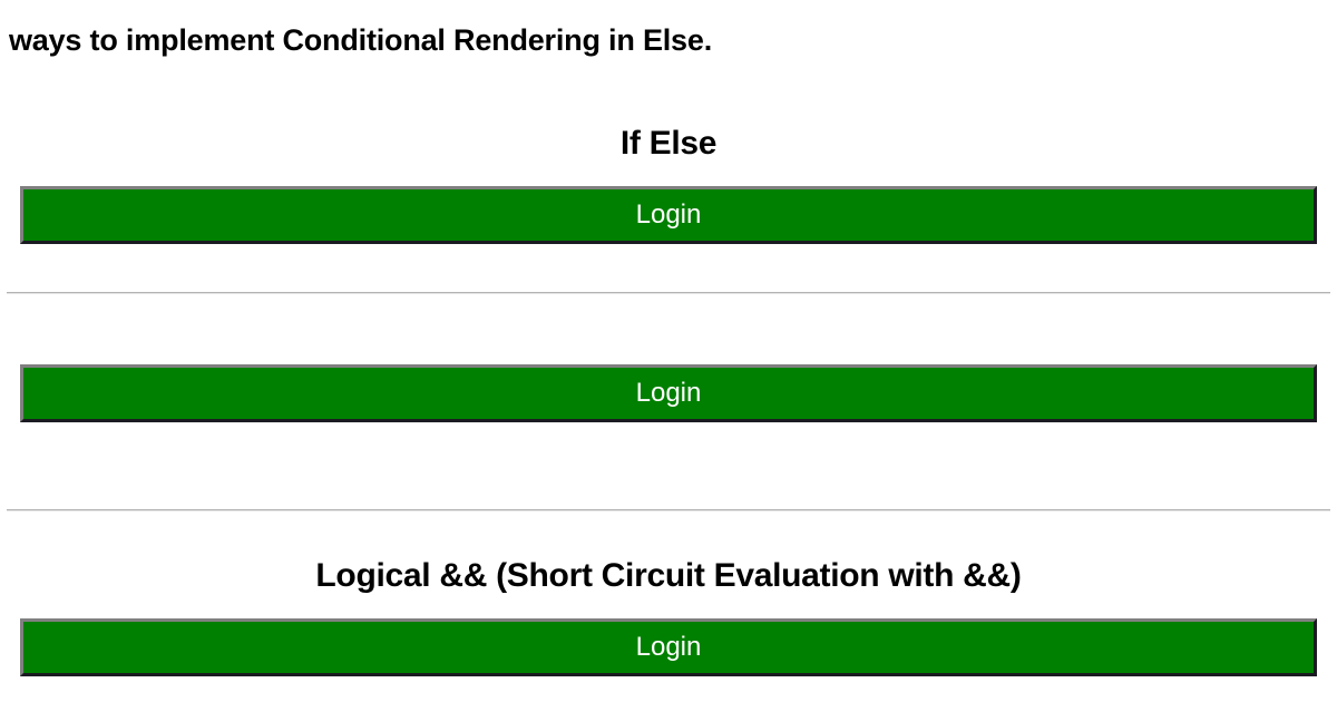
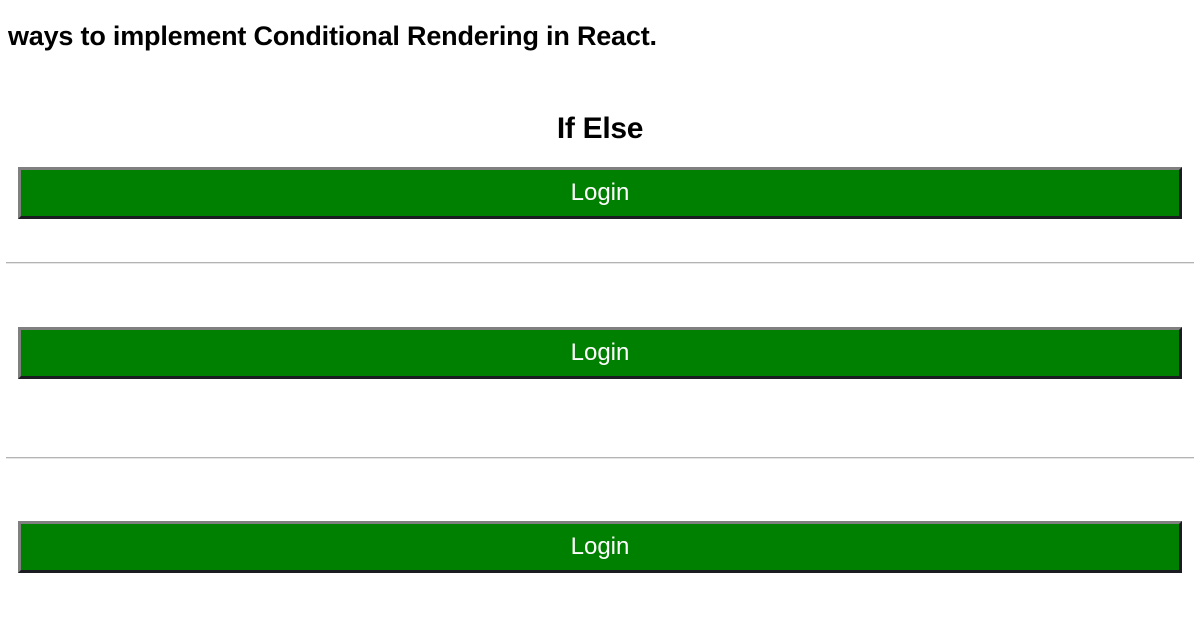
- ways to implement Conditional Rendering in Else.
+ ways to implement Conditional Rendering in React.
  If Else
  Login
  Login
- Logical && (Short Circuit Evaluation with &&)
  Login
